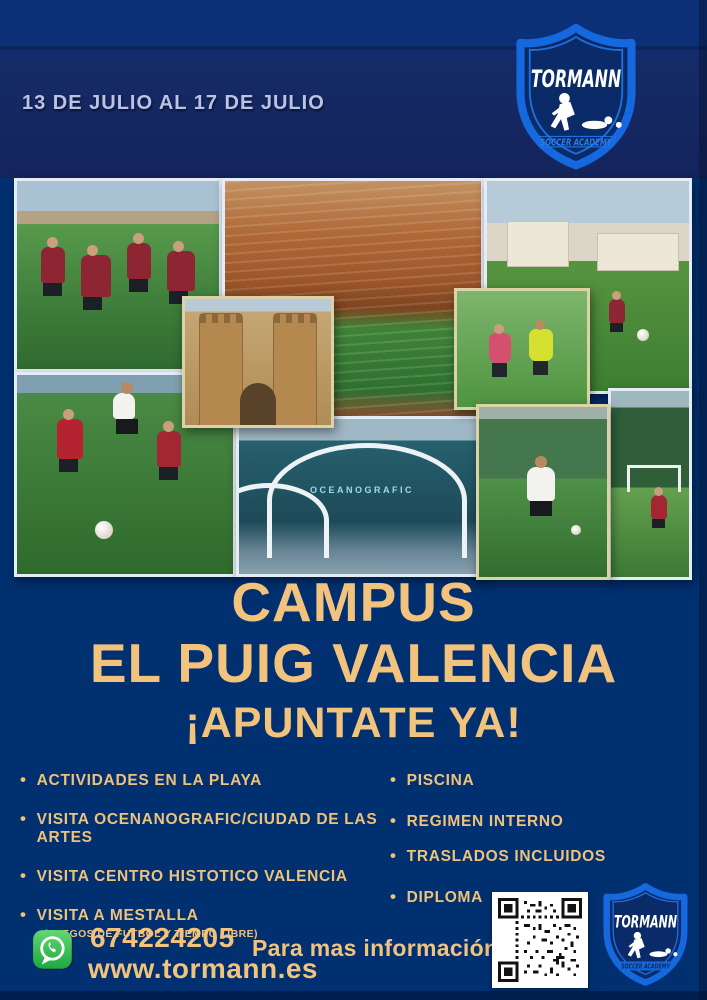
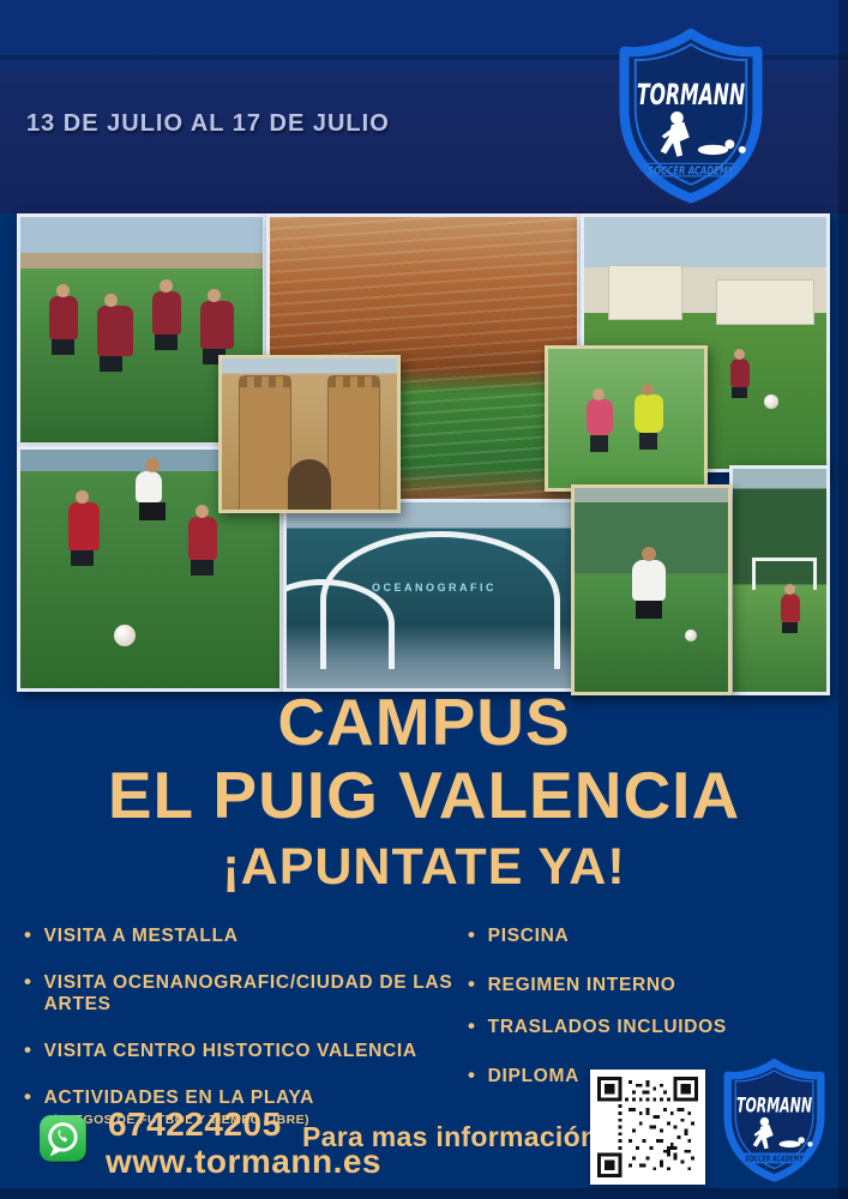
  13 DE JULIO AL 17 DE JULIO
  TORMANN
  SOCCER ACADEMY
  OCEANOGRAFIC
  CAMPUS
  EL PUIG VALENCIA
  ¡APUNTATE YA!
- ACTIVIDADES EN LA PLAYA
+ VISITA A MESTALLA
  VISITA OCENANOGRAFIC/CIUDAD DE LAS ARTES
  VISITA CENTRO HISTOTICO VALENCIA
- VISITA A MESTALLA
+ ACTIVIDADES EN LA PLAYA
  GOS DE FUTBOL Y TIEMPO LIBRE)
  PISCINA
  REGIMEN INTERNO
  TRASLADOS INCLUIDOS
  DIPLOMA
  674224205
  www.tormann.es
  Para mas informació
  TORMANN
  SOCCER ACADEMY
